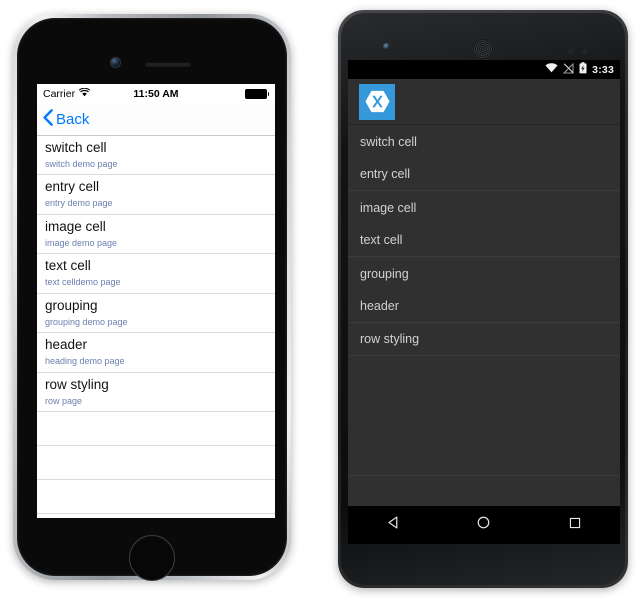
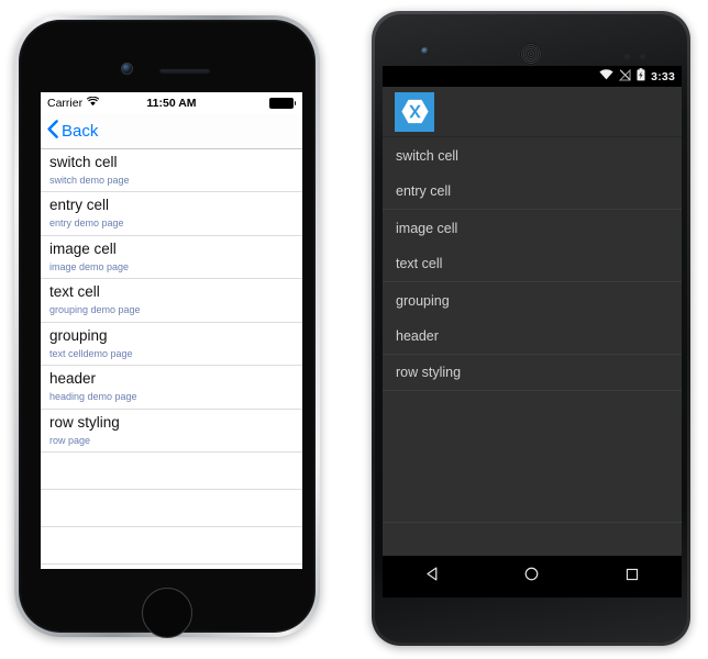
  Carrier
  11:50 AM
  Back
  switch cell
  switch demo page
  entry cell
  entry demo page
  image cell
  image demo page
  text cell
- text celldemo page
+ grouping demo page
  grouping
- grouping demo page
+ text celldemo page
  header
  heading demo page
  row styling
  row page
  3:33
  switch cell
  entry cell
  image cell
  text cell
  grouping
  header
  row styling
